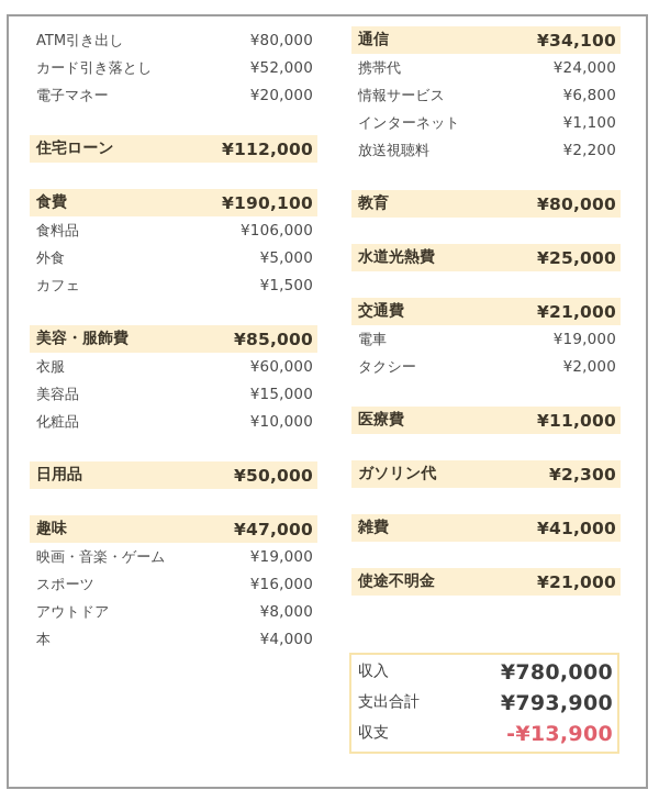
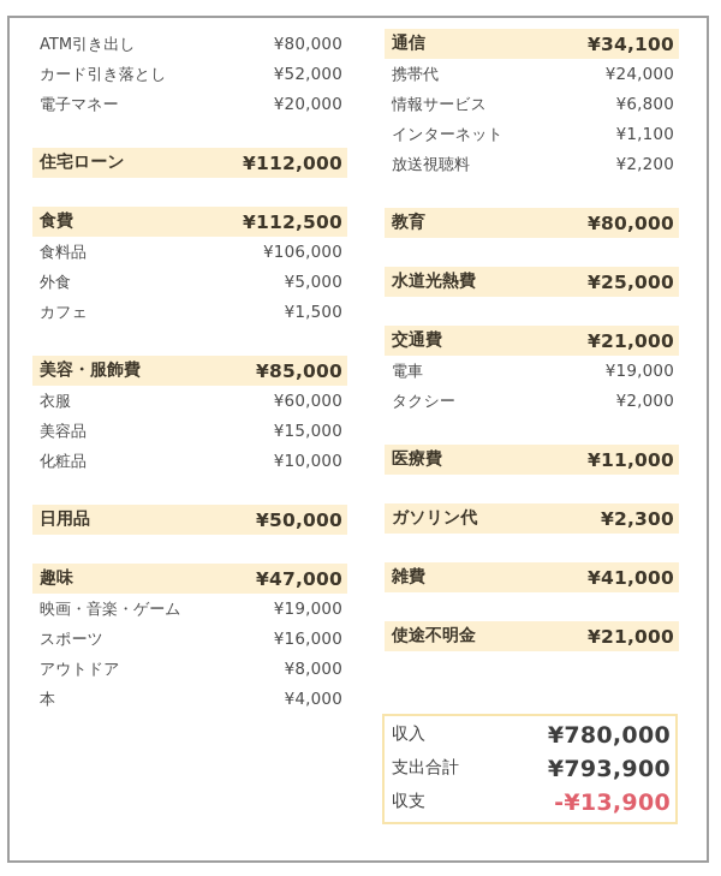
  ATM引き出し
  ¥80,000
  カード引き落とし
  ¥52,000
  電子マネー
  ¥20,000
  住宅ローン
  ¥112,000
  食費
- ¥190,100
+ ¥112,500
  食料品
  ¥106,000
  外食
  ¥5,000
  カフェ
  ¥1,500
  美容・服飾費
  ¥85,000
  衣服
  ¥60,000
  美容品
  ¥15,000
  化粧品
  ¥10,000
  日用品
  ¥50,000
  趣味
  ¥47,000
  映画・音楽・ゲーム
  ¥19,000
  スポーツ
  ¥16,000
  アウトドア
  ¥8,000
  本
  ¥4,000
  通信
  ¥34,100
  携帯代
  ¥24,000
  情報サービス
  ¥6,800
  インターネット
  ¥1,100
  放送視聴料
  ¥2,200
  教育
  ¥80,000
  水道光熱費
  ¥25,000
  交通費
  ¥21,000
  電車
  ¥19,000
  タクシー
  ¥2,000
  医療費
  ¥11,000
  ガソリン代
  ¥2,300
  雑費
  ¥41,000
  使途不明金
  ¥21,000
  収入
  ¥780,000
  支出合計
  ¥793,900
  収支
  -¥13,900
